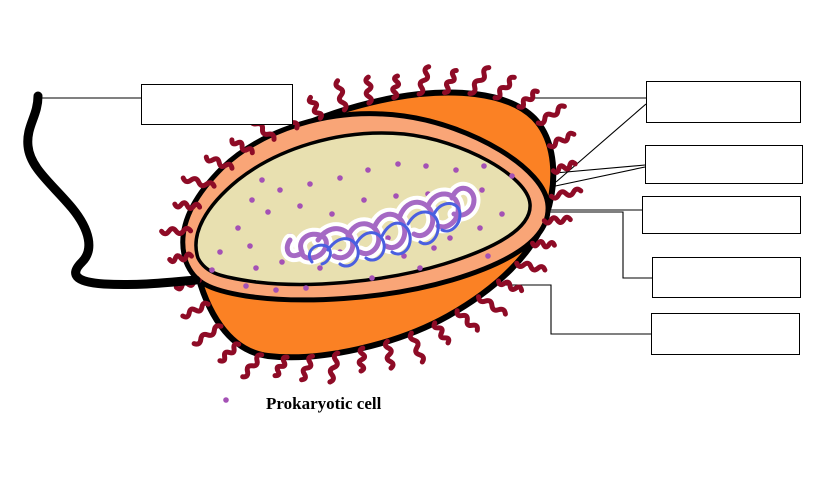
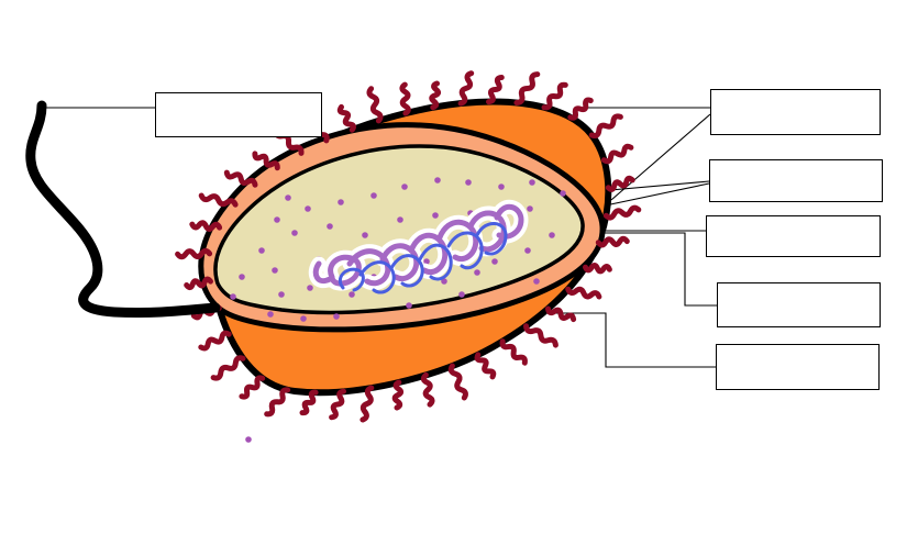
- Prokaryotic cell
